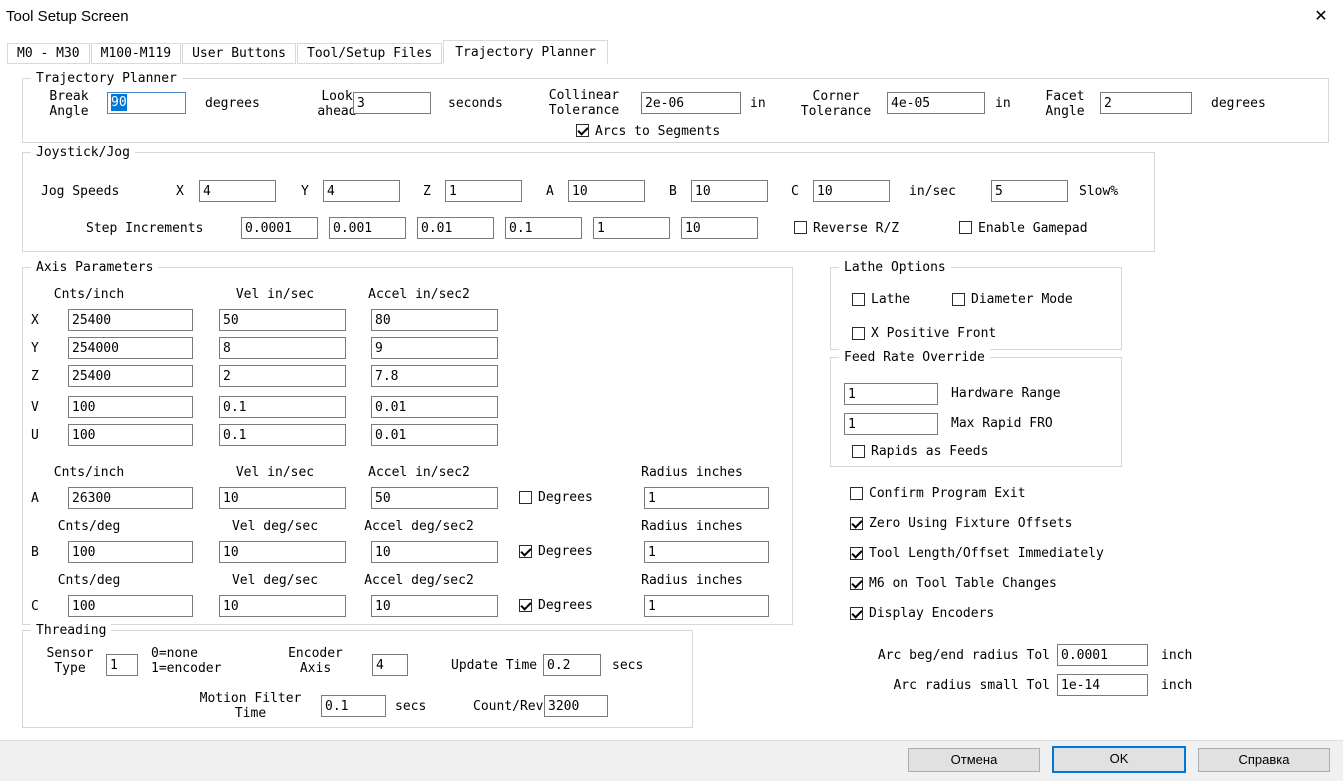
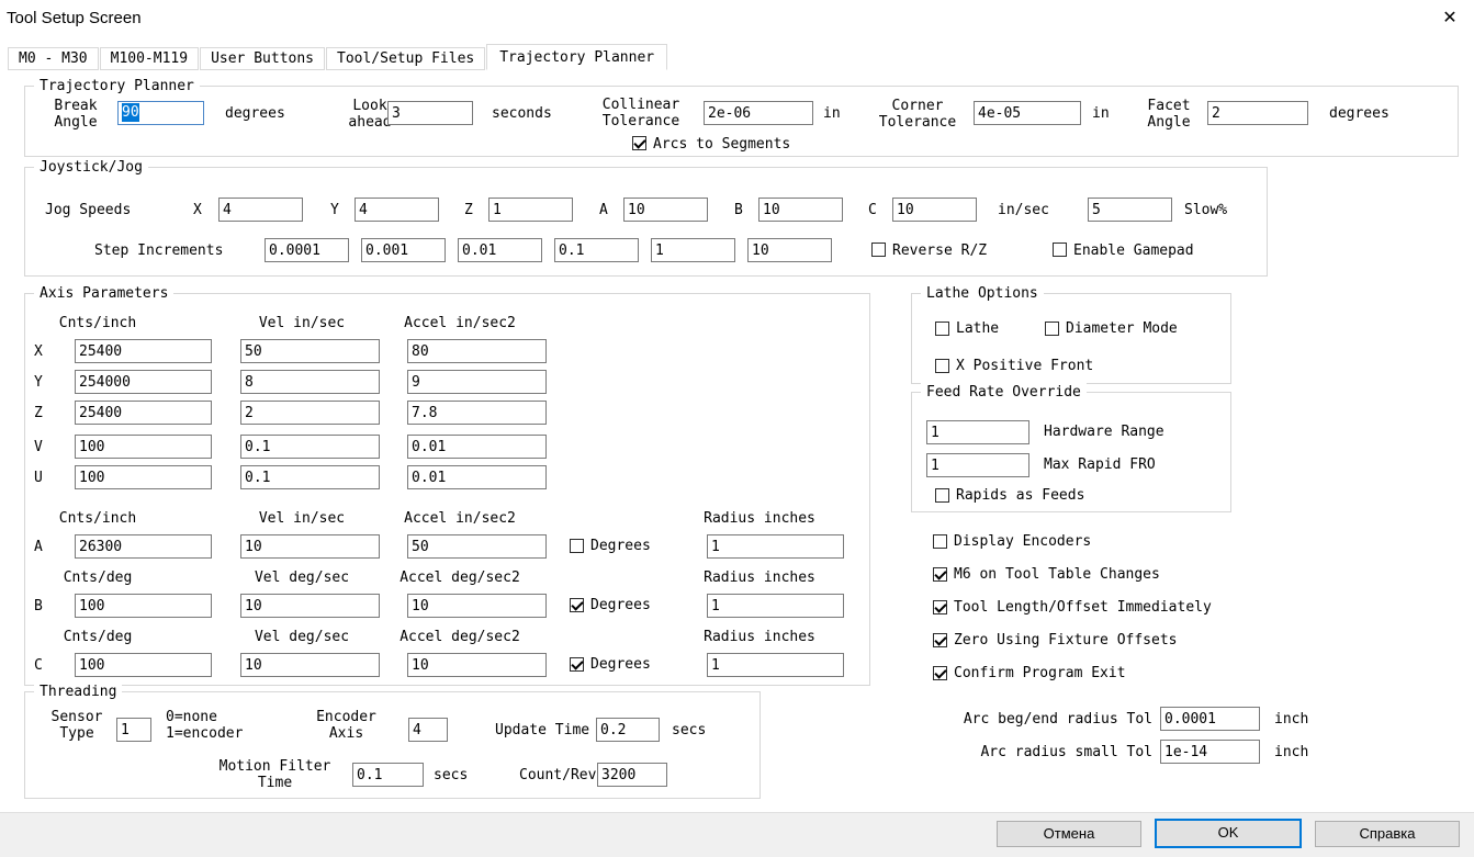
  Tool Setup Screen
  ✕
  M0 - M30
  M100-M119
  User Buttons
  Tool/Setup Files
  Trajectory Planner
  Trajectory Planner
  Break
  Angle
  90
  degrees
  Look
  ahea
  3
  seconds
  Collinear
  Tolerance
  2e-06
  in
  Corner
  Tolerance
  4e-05
  in
  Facet
  Angle
  2
  degrees
  Arcs to Segments
  Joystick/Jog
  Jog Speeds
  X
  4
  Y
  4
  Z
  1
  A
  10
  B
  10
  C
  10
  in/sec
  5
  Slow%
  Step Increments
  0.0001
  0.001
  0.01
  0.1
  1
  10
  Reverse R/Z
  Enable Gamepad
  Axis Parameters
  Cnts/inch
  Vel in/sec
  Accel in/sec2
  X
  25400
  50
  80
  Y
  254000
  8
  9
  Z
  25400
  2
  7.8
  V
  100
  0.1
  0.01
  U
  100
  0.1
  0.01
  Cnts/inch
  Vel in/sec
  Accel in/sec2
  Radius inches
  A
  26300
  10
  50
  Degrees
  1
  Cnts/deg
  Vel deg/sec
  Accel deg/sec2
  Radius inches
  B
  100
  10
  10
  Degrees
  1
  Cnts/deg
  Vel deg/sec
  Accel deg/sec2
  Radius inches
  C
  100
  10
  10
  Degrees
  1
  Lathe Options
  Lathe
  Diameter Mode
  X Positive Front
  Feed Rate Override
  1
  Hardware Range
  1
  Max Rapid FRO
  Rapids as Feeds
- Confirm Program Exit
+ Display Encoders
- Zero Using Fixture Offsets
+ M6 on Tool Table Changes
  Tool Length/Offset Immediately
- M6 on Tool Table Changes
+ Zero Using Fixture Offsets
- Display Encoders
+ Confirm Program Exit
  Threading
  Sensor
  Type
  1
  0=none
  1=encoder
  Encoder
  Axis
  4
  Update Time
  0.2
  secs
  Motion Filter
  Time
  0.1
  secs
  Count/Rev
  3200
  Arc beg/end radius Tol
  0.0001
  inch
  Arc radius small Tol
  1e-14
  inch
  Отмена
  OK
  Справка
